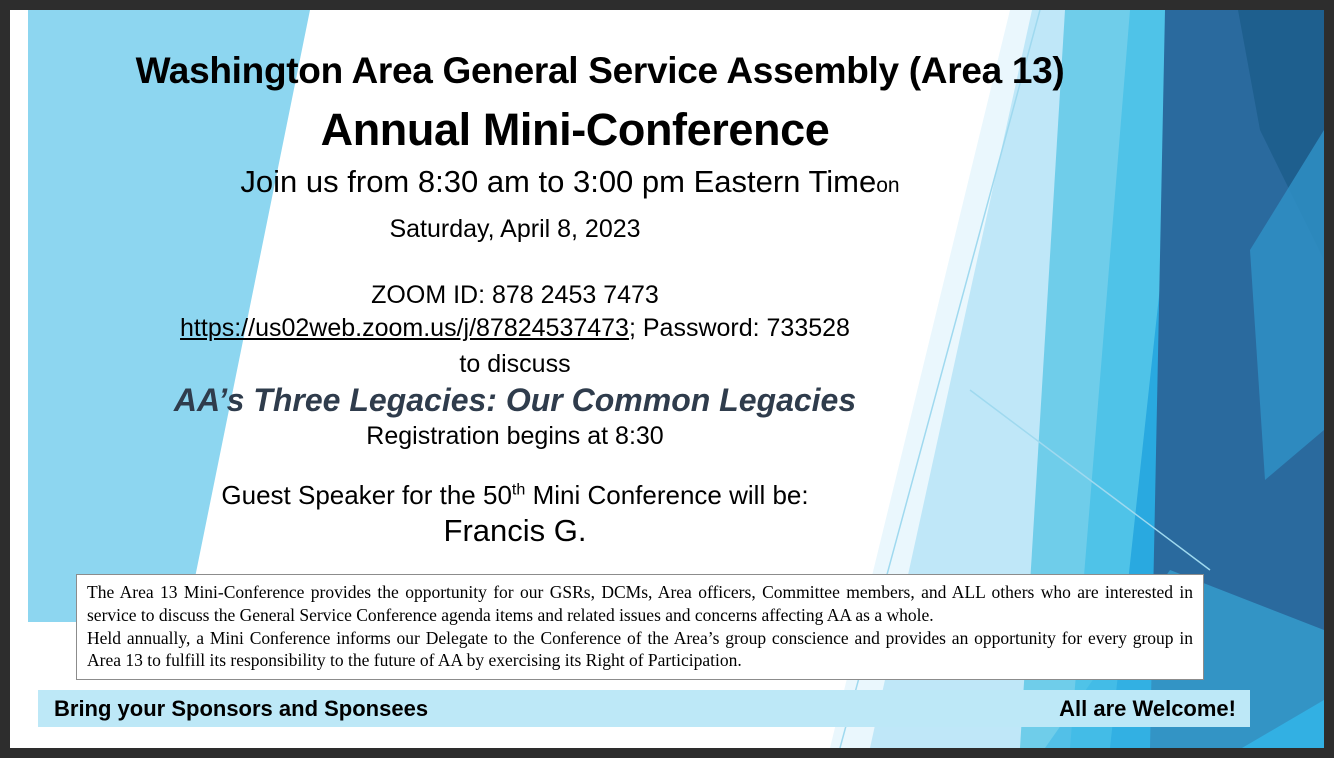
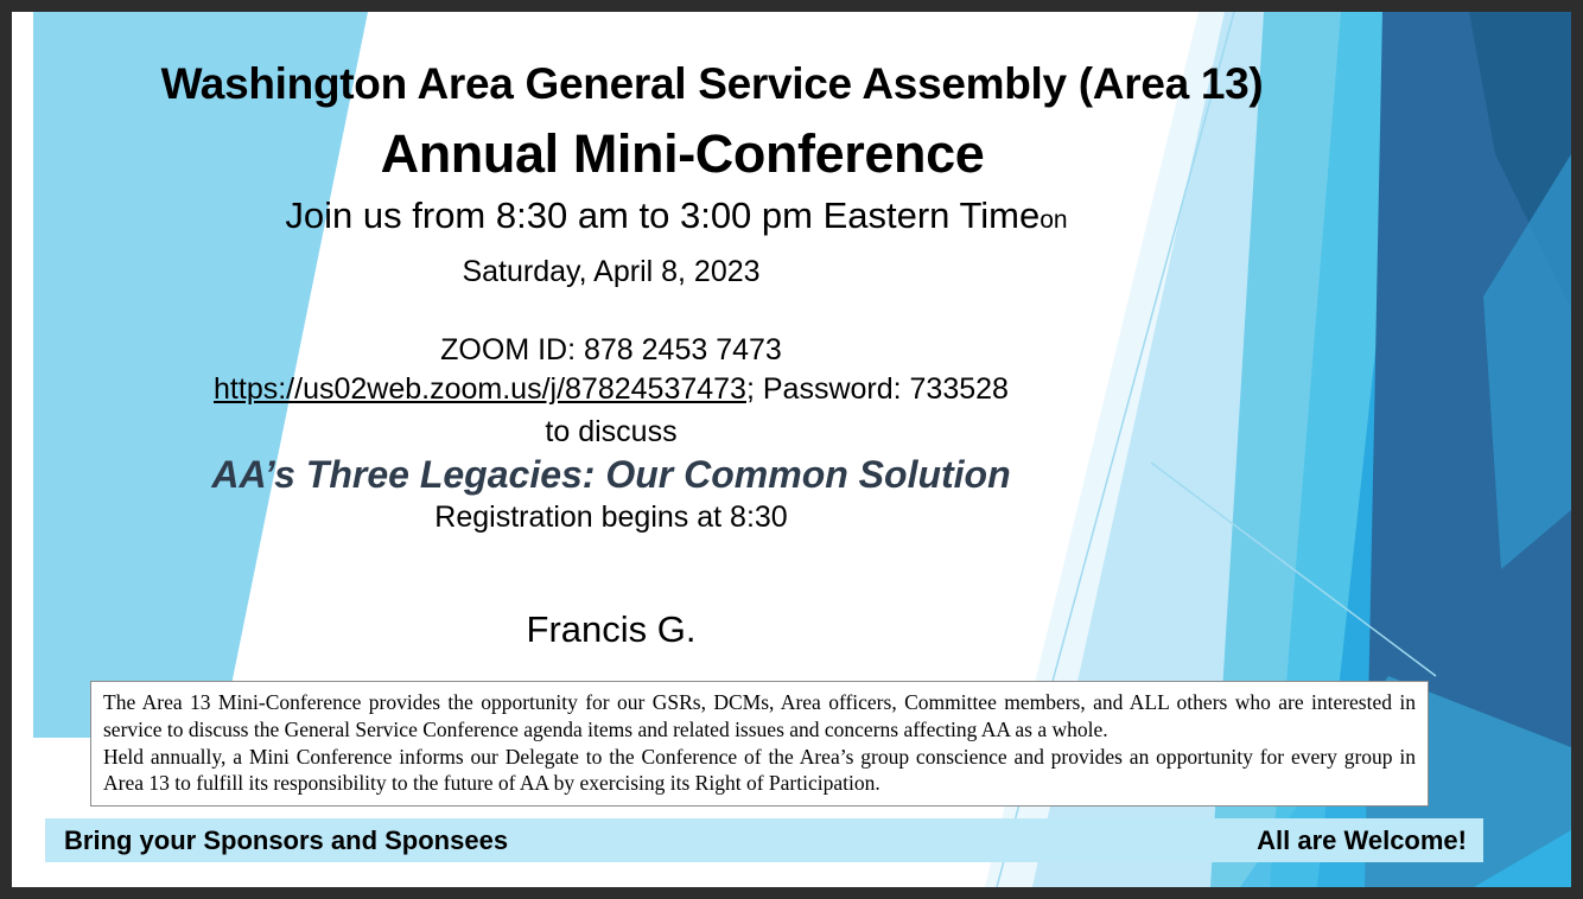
  Washington Area General Service Assembly (Area 13)
  Annual Mini-Conference
  Join us from 8:30 am to 3:00 pm Eastern Timeon
  Saturday, April 8, 2023
  ZOOM ID: 878 2453 7473
  https://us02web.zoom.us/j/87824537473; Password: 733528
  to discuss
- AA’s Three Legacies: Our Common Legacies
+ AA’s Three Legacies: Our Common Solution
  Registration begins at 8:30
- Guest Speaker for the 50th Mini Conference will be:
  Francis G.
  The Area 13 Mini-Conference provides the opportunity for our GSRs, DCMs, Area officers, Committee members, and ALL others who are interested in service to discuss the General Service Conference agenda items and related issues and concerns affecting AA as a whole.
  Held annually, a Mini Conference informs our Delegate to the Conference of the Area’s group conscience and provides an opportunity for every group in Area 13 to fulfill its responsibility to the future of AA by exercising its Right of Participation.
  Bring your Sponsors and Sponsees
  All are Welcome!
